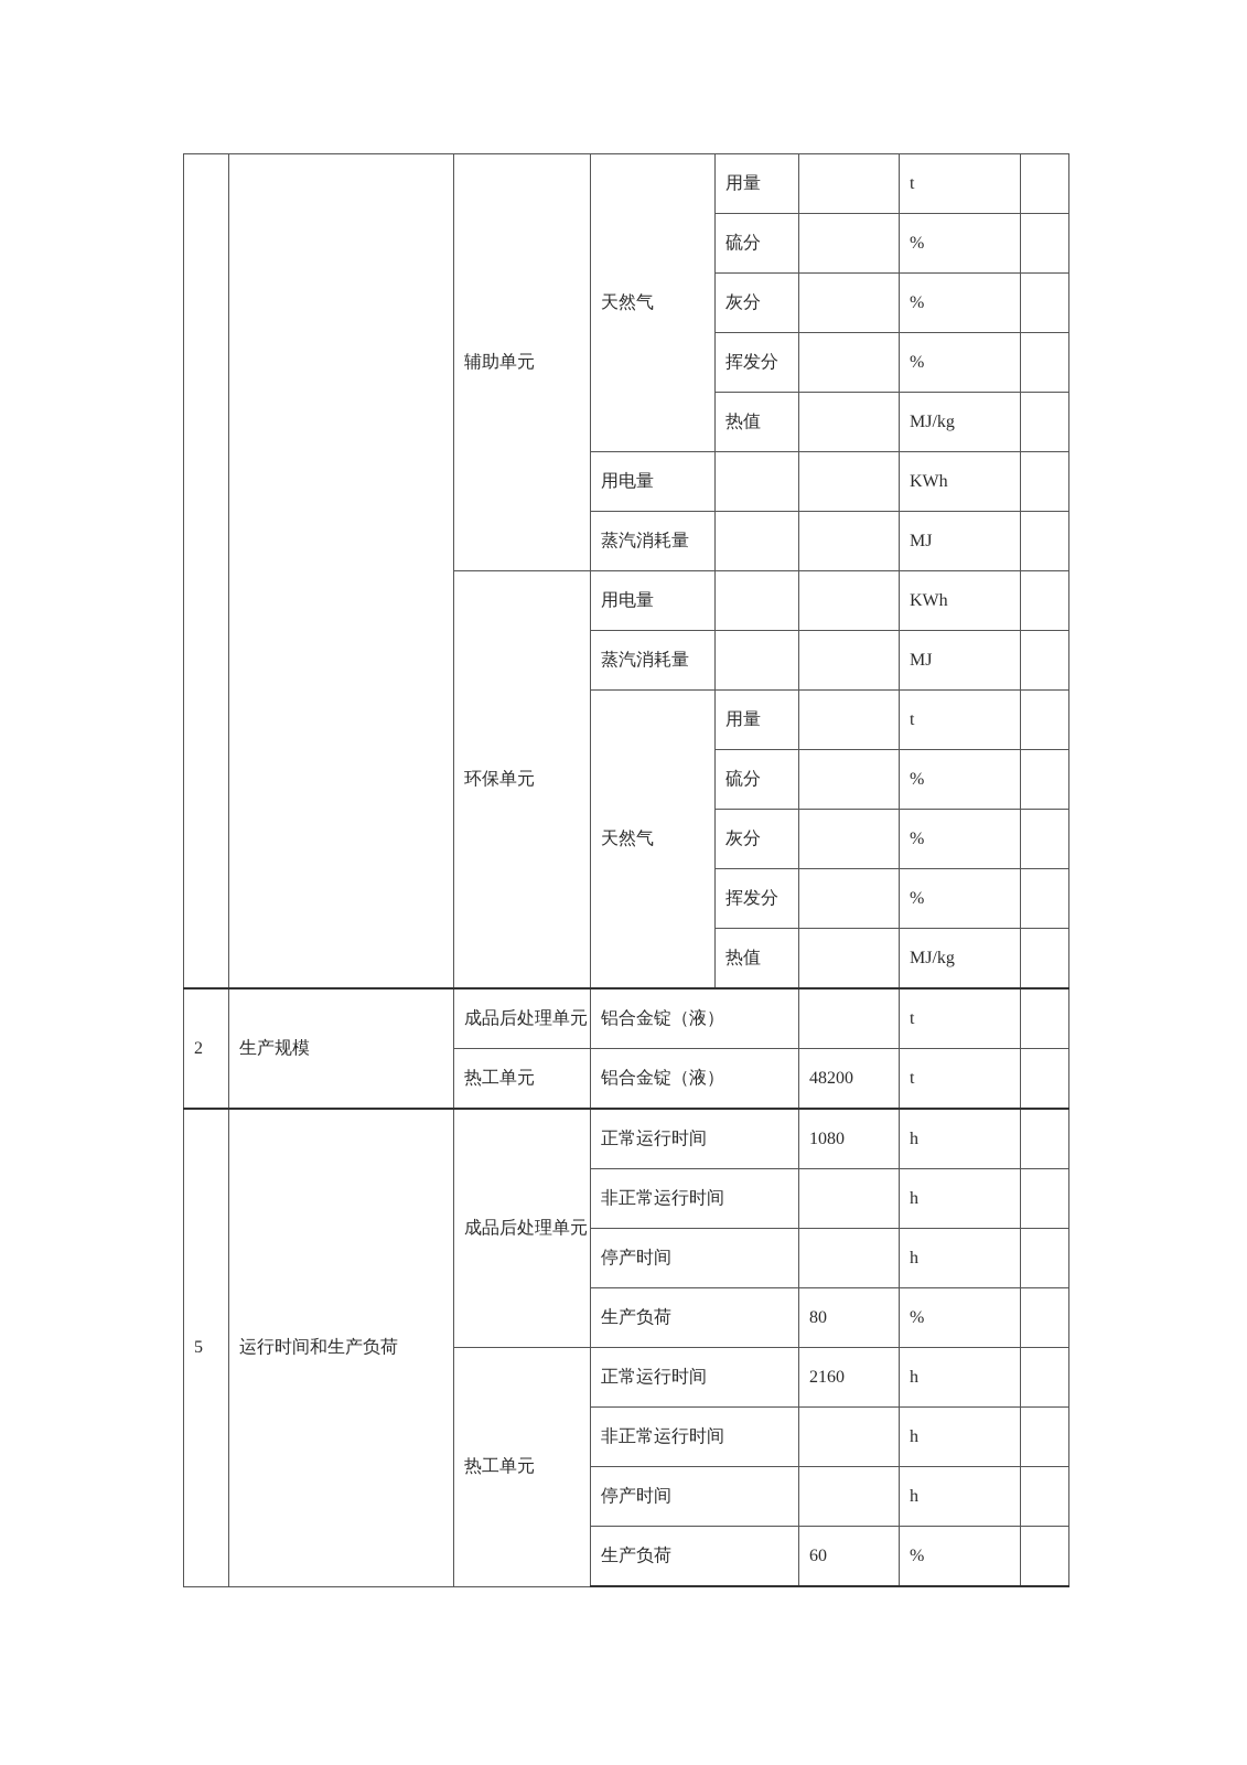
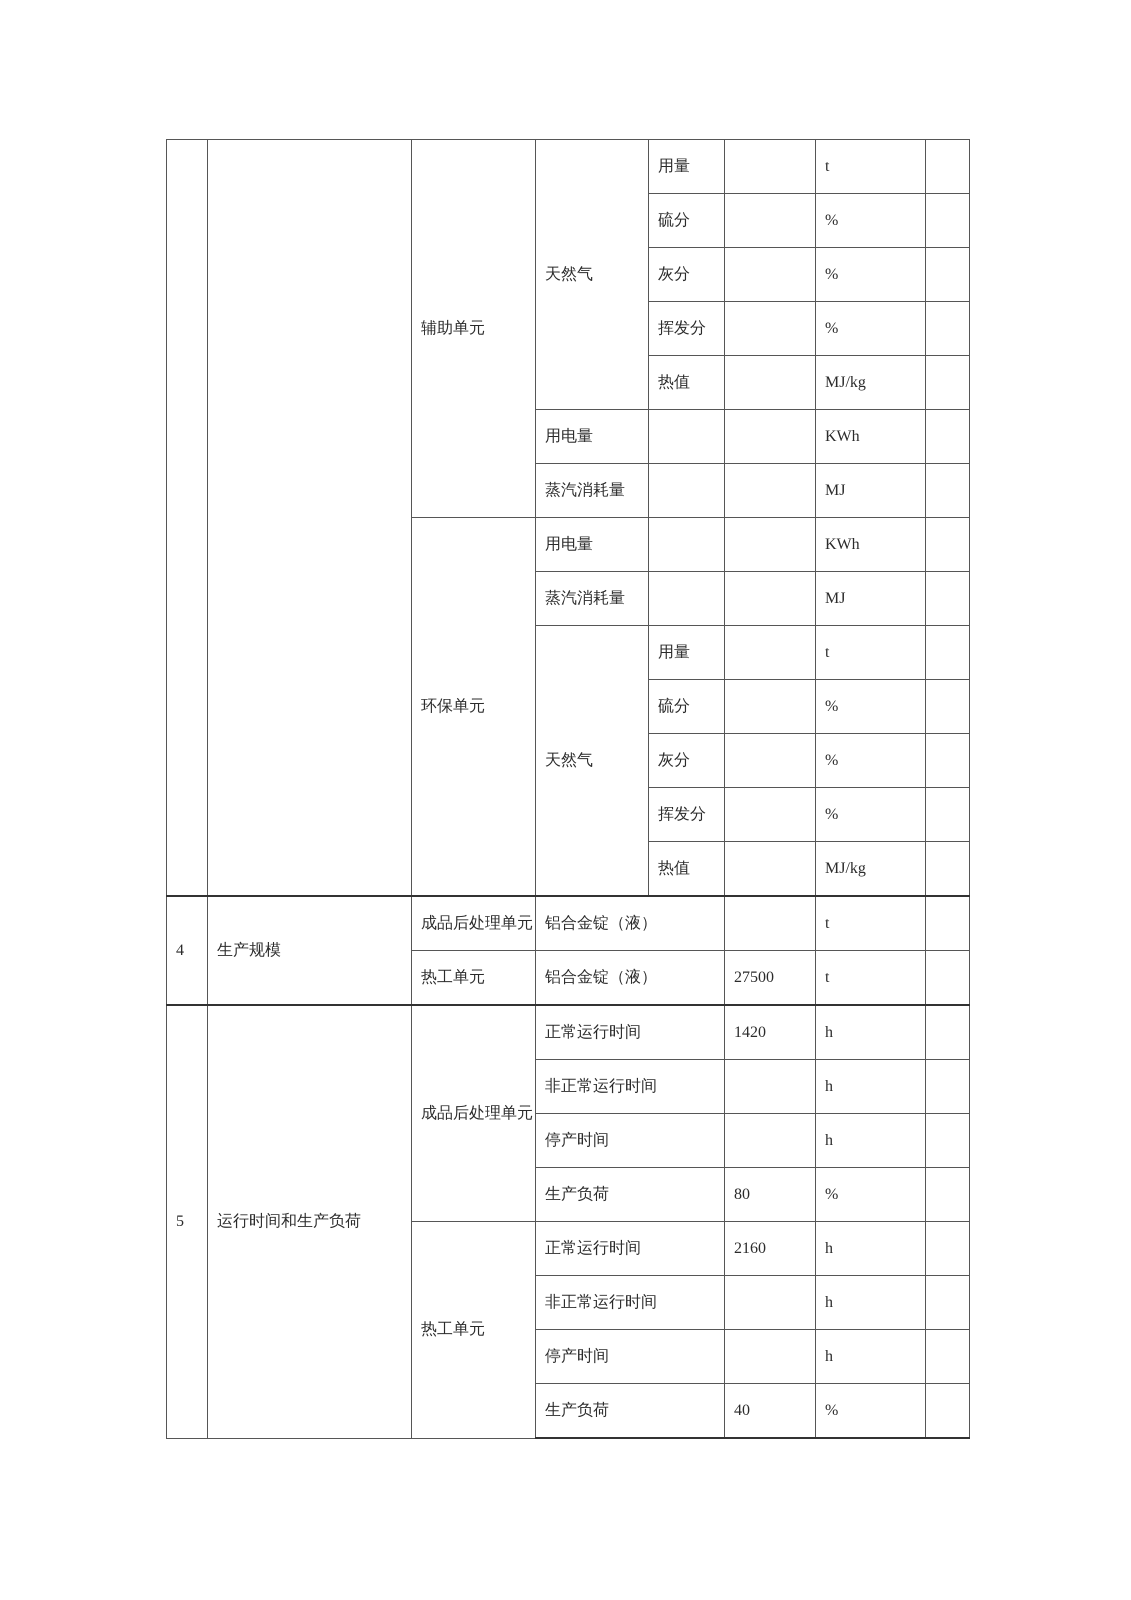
  		辅助单元	天然气	用量		t
  硫分		%
  灰分		%
  挥发分		%
  热值		MJ/kg
  用电量			KWh
  蒸汽消耗量			MJ
  环保单元	用电量			KWh
  蒸汽消耗量			MJ
  天然气	用量		t
  硫分		%
  灰分		%
  挥发分		%
  热值		MJ/kg
- 2	生产规模	成品后处理单元	铝合金锭（液）		t
+ 4	生产规模	成品后处理单元	铝合金锭（液）		t
- 热工单元	铝合金锭（液）	48200	t
+ 热工单元	铝合金锭（液）	27500	t
- 5	运行时间和生产负荷	成品后处理单元	正常运行时间	1080	h
+ 5	运行时间和生产负荷	成品后处理单元	正常运行时间	1420	h
  非正常运行时间		h
  停产时间		h
  生产负荷	80	%
  热工单元	正常运行时间	2160	h
  非正常运行时间		h
  停产时间		h
- 生产负荷	60	%
+ 生产负荷	40	%
